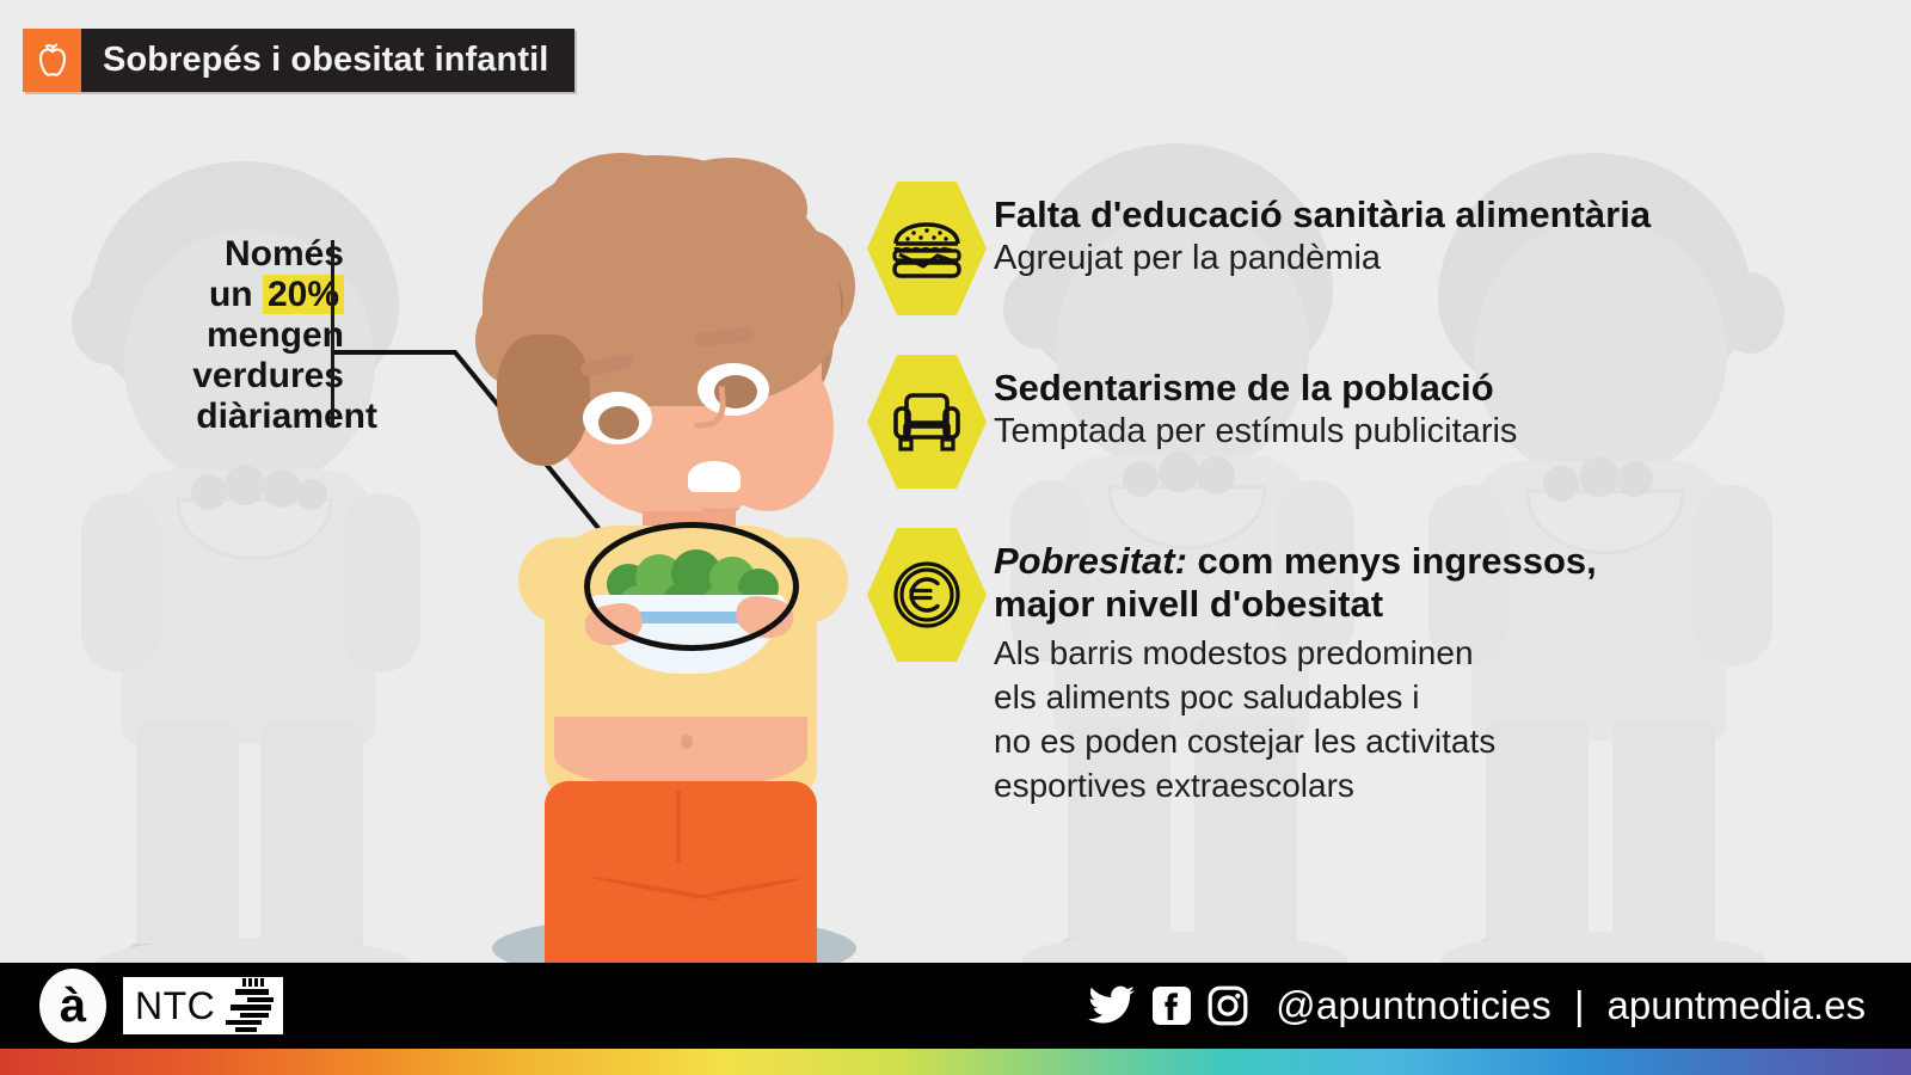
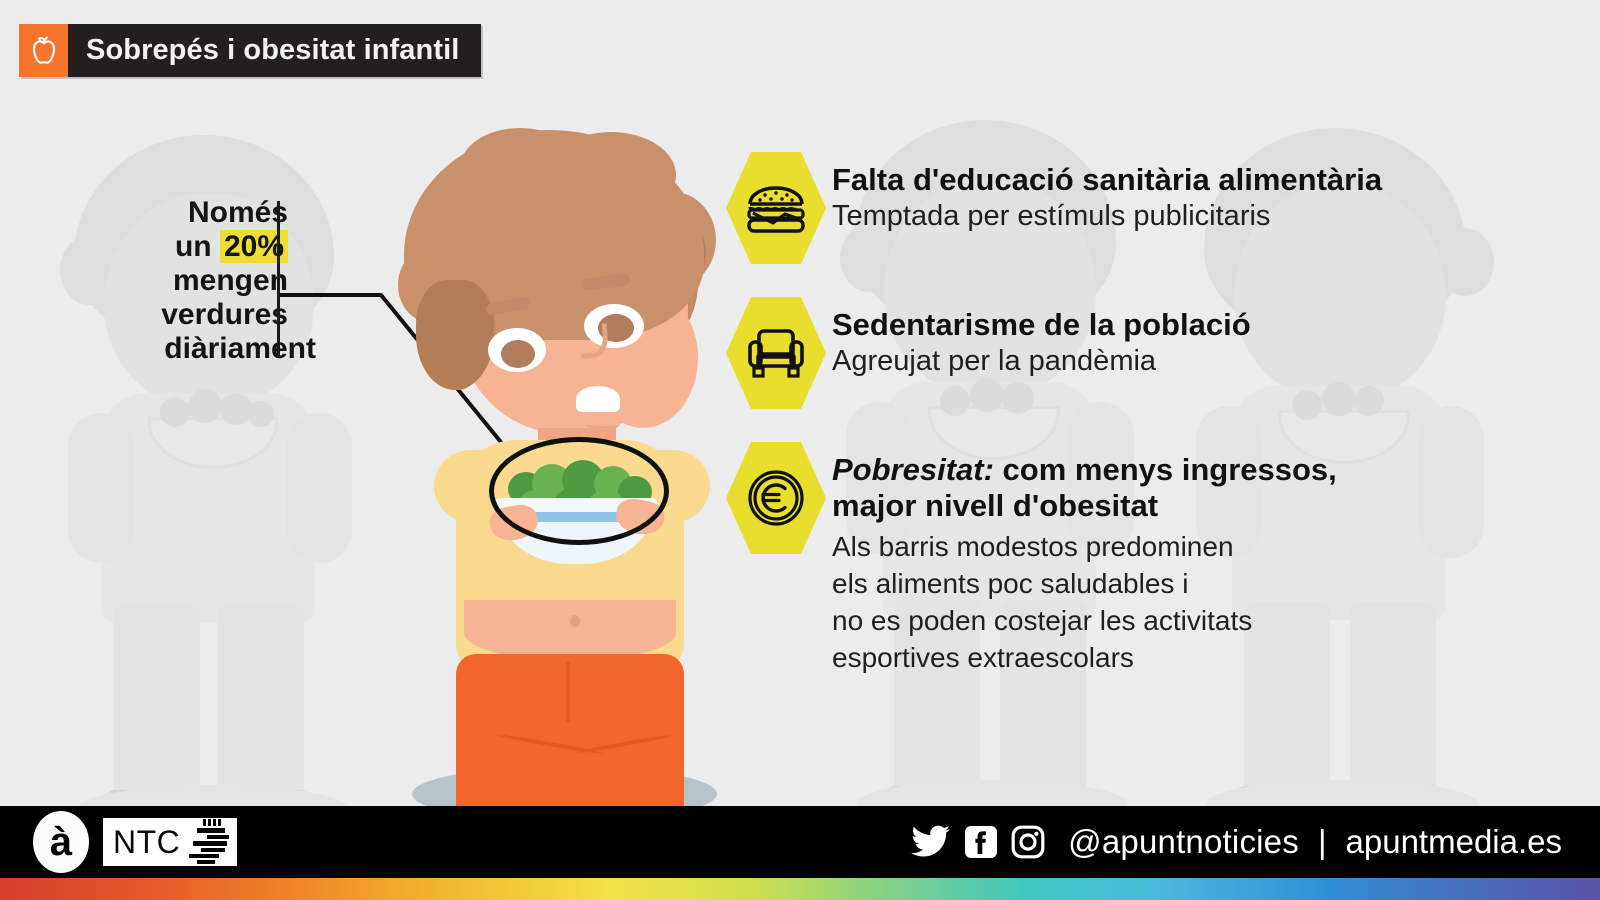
  Sobrepés i obesitat infantil
  Nomé
  un 20%
  menge
  verdure
  diàriamnt
  Falta d'educació sanitària alimentària
- Agreujat per la pandèmia
+ Temptada per estímuls publicitaris
  Sedentarisme de la població
- Temptada per estímuls publicitaris
+ Agreujat per la pandèmia
  Pobresitat: com menys ingressos,
  major nivell d'obesitat
  Als barris modestos predominen
  els aliments poc saludables i
  no es poden costejar les activitats
  esportives extraescolars
  à
  NTC
  @apuntnoticies
  |
  apuntmedia.es
